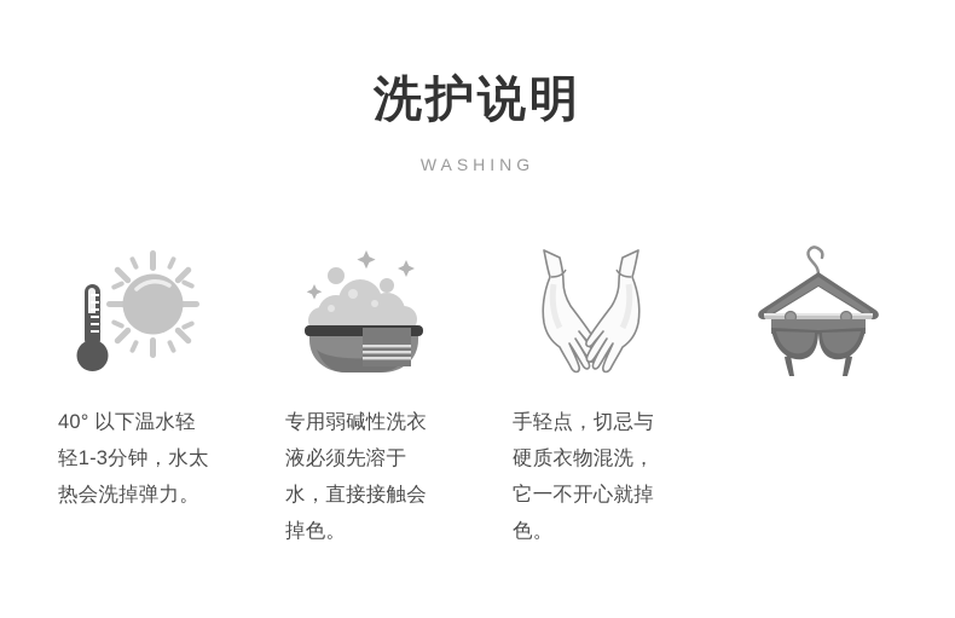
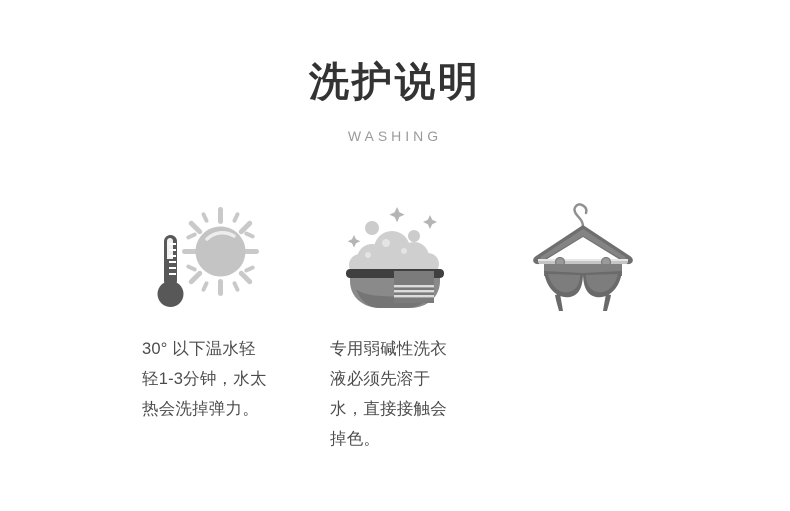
  洗护说明
  WASHING
- 40° 以下温水轻轻1-3分钟，水太热会洗掉弹力。
+ 30° 以下温水轻轻1-3分钟，水太热会洗掉弹力。
  专用弱碱性洗衣液必须先溶于水，直接接触会掉色。
- 手轻点，切忌与硬质衣物混洗，它一不开心就掉色。
